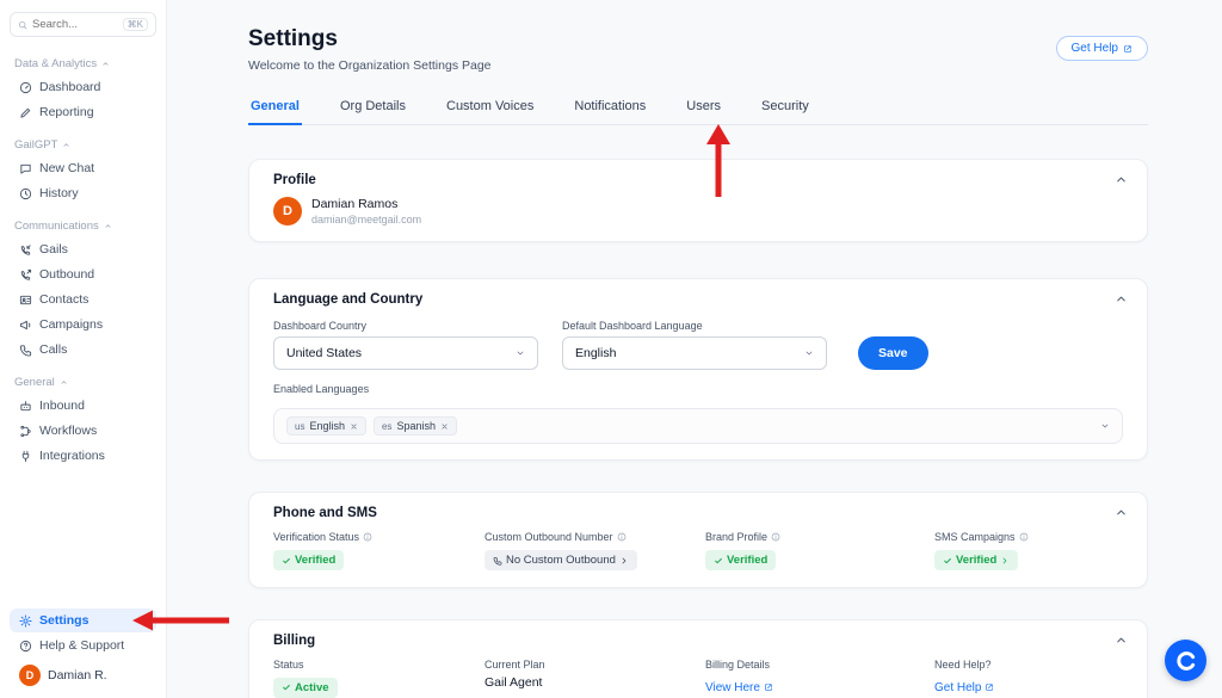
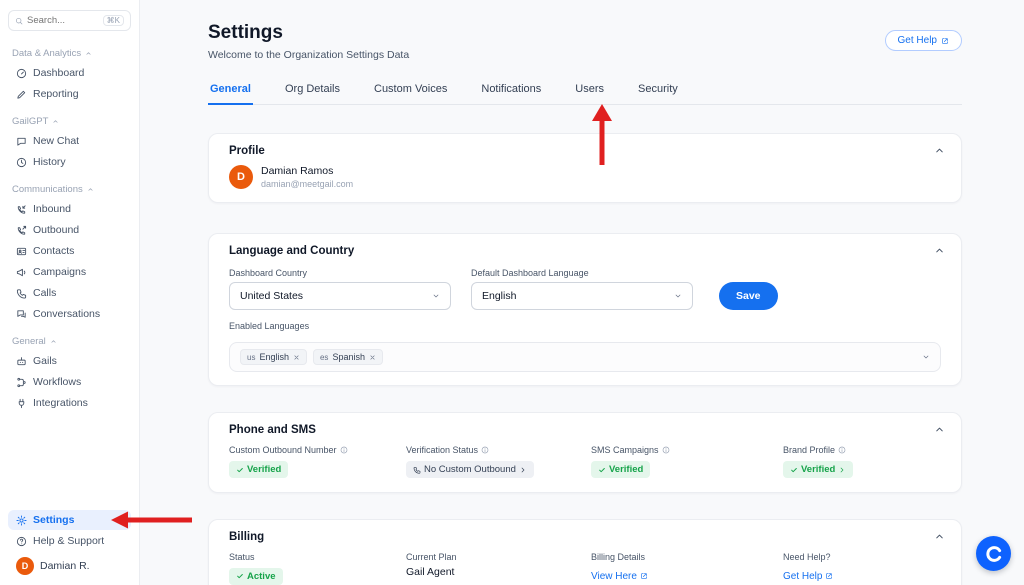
  Search...
  ⌘K
  Data & Analytics
  Dashboard
  Reporting
  GailGPT
  New Chat
  History
  Communications
- Gails
+ Inbound
  Outbound
  Contacts
  Campaigns
  Calls
+ Conversations
  General
- Inbound
+ Gails
  Workflows
  Integrations
  Settings
  Help & Support
  D
  Damian R.
  Settings
- Welcome to the Organization Settings Page
+ Welcome to the Organization Settings Data
  Get Help
  General
  Org Details
  Custom Voices
  Notifications
  Users
  Security
  Profile
  D
  Damian Ramos
  damian@meetgail.com
  Language and Country
  Dashboard Country
  United States
  Default Dashboard Language
  English
  Save
  Enabled Languages
  us
  English
  es
  Spanish
  Phone and SMS
- Verification Status
+ Custom Outbound Number
  Verified
- Custom Outbound Number
+ Verification Status
  No Custom Outbound
- Brand Profile
+ SMS Campaigns
  Verified
- SMS Campaigns
+ Brand Profile
  Verified
  Billing
  Status
  Active
  Current Plan
  Gail Agent
  Billing Details
  View Here
  Need Help?
  Get Help
